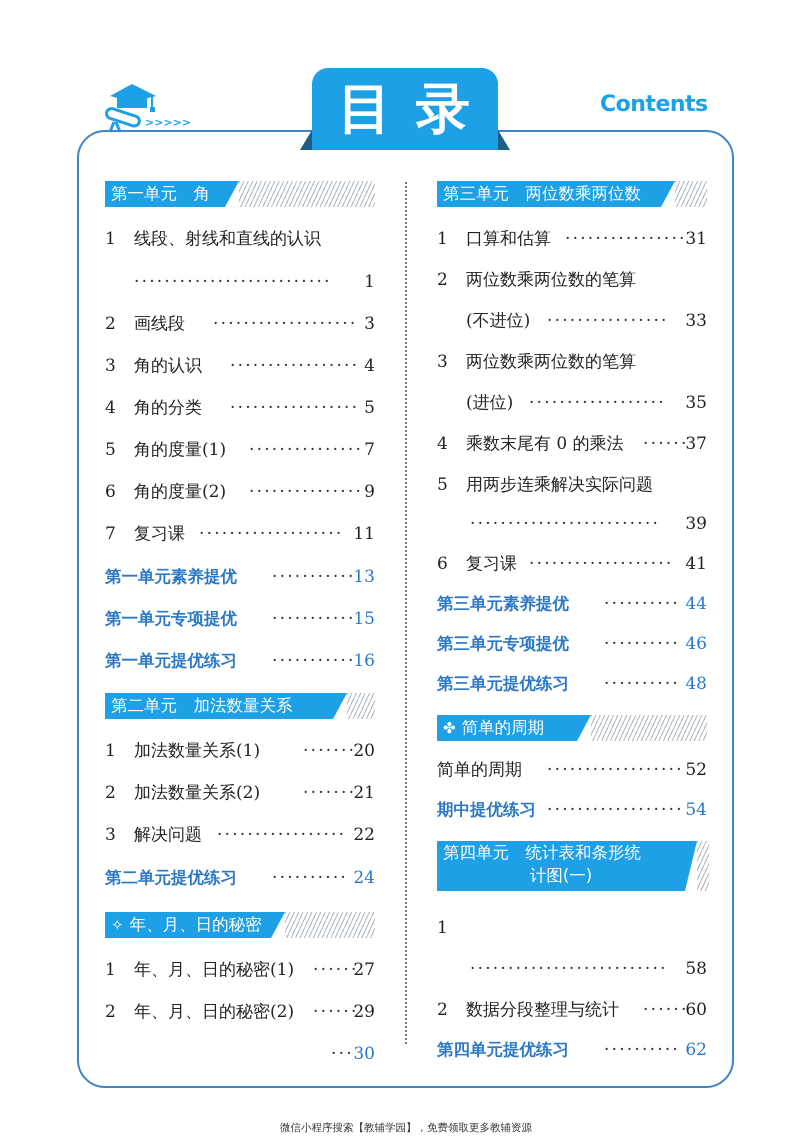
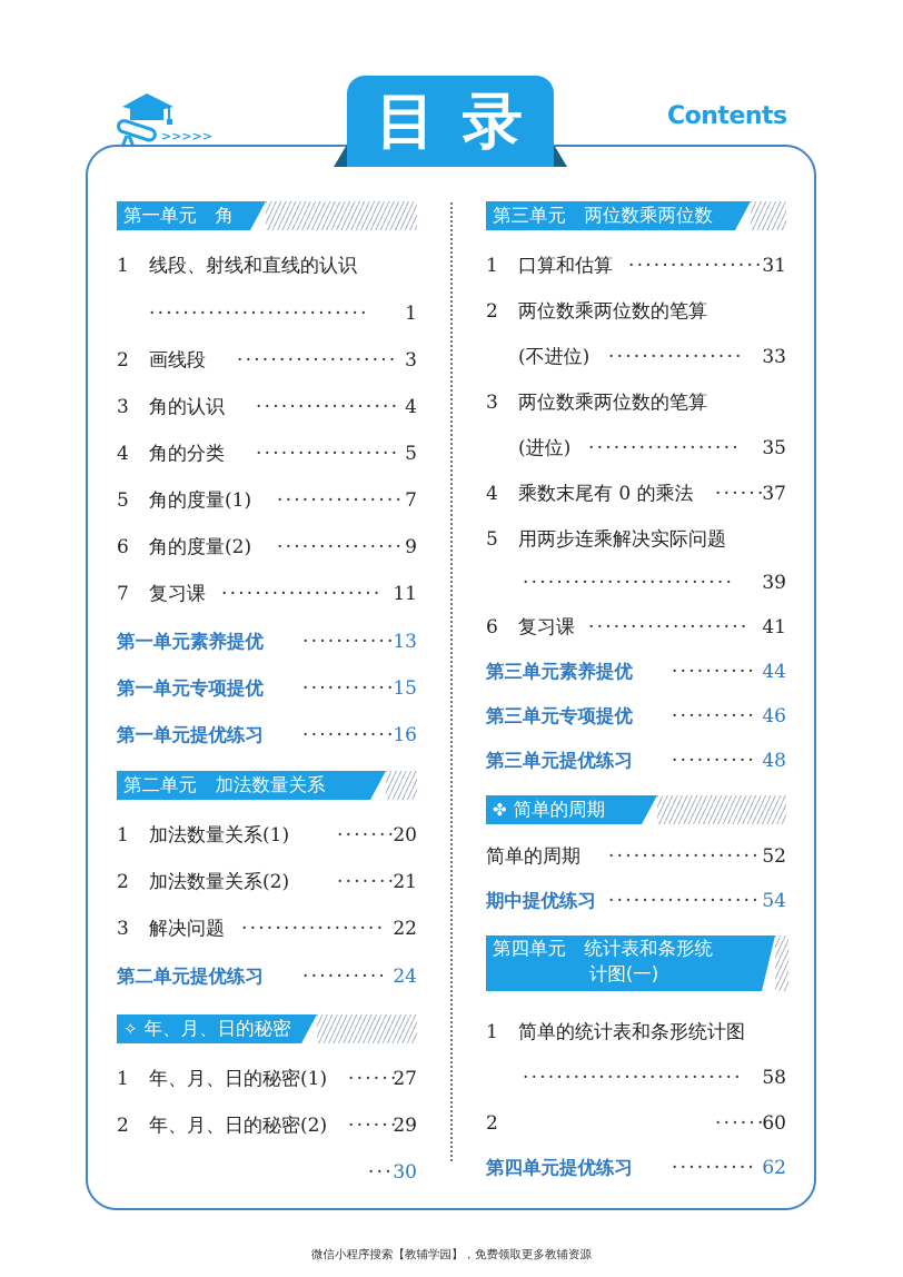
  >>>>>
  目录
  Contents
  第一单元 角
  1
  线段、射线和直线的认识
  ··························
  1
  2
  画线段
  ···················
  3
  3
  角的认识
  ·················
  4
  4
  角的分类
  ·················
  5
  5
  角的度量(1)
  ···············
  7
  6
  角的度量(2)
  ···············
  9
  7
  复习课
  ···················
  11
  第一单元素养提优
  ···········
  13
  第一单元专项提优
  ···········
  15
  第一单元提优练习
  ···········
  16
  第二单元 加法数量关系
  1
  加法数量关系(1)
  ·······
  20
  2
  加法数量关系(2)
  ·······
  21
  3
  解决问题
  ·················
  22
  第二单元提优练习
  ··········
  24
  ✧ 年、月、日的秘密
  1
  年、月、日的秘密(1)
  ······
  27
  2
  年、月、日的秘密(2)
  ······
  29
  ···
  30
  第三单元 两位数乘两位数
  1
  口算和估算
  ················
  31
  2
  两位数乘两位数的笔算
  (不进位)
  ················
  33
  3
  两位数乘两位数的笔算
  (进位)
  ··················
  35
  4
  乘数末尾有 0 的乘法
  ······
  37
  5
  用两步连乘解决实际问题
  ·························
  39
  6
  复习课
  ···················
  41
  第三单元素养提优
  ··········
  44
  第三单元专项提优
  ··········
  46
  第三单元提优练习
  ··········
  48
  ✤ 简单的周期
  简单的周期
  ··················
  52
  期中提优练习
  ··················
  54
  第四单元 统计表和条形统
  计图(一)
  1
+ 简单的统计表和条形统计图
  ··························
  58
  2
- 数据分段整理与统计
  ······
  60
  第四单元提优练习
  ··········
  62
  微信小程序搜索【教辅学园】，免费领取更多教辅资源
